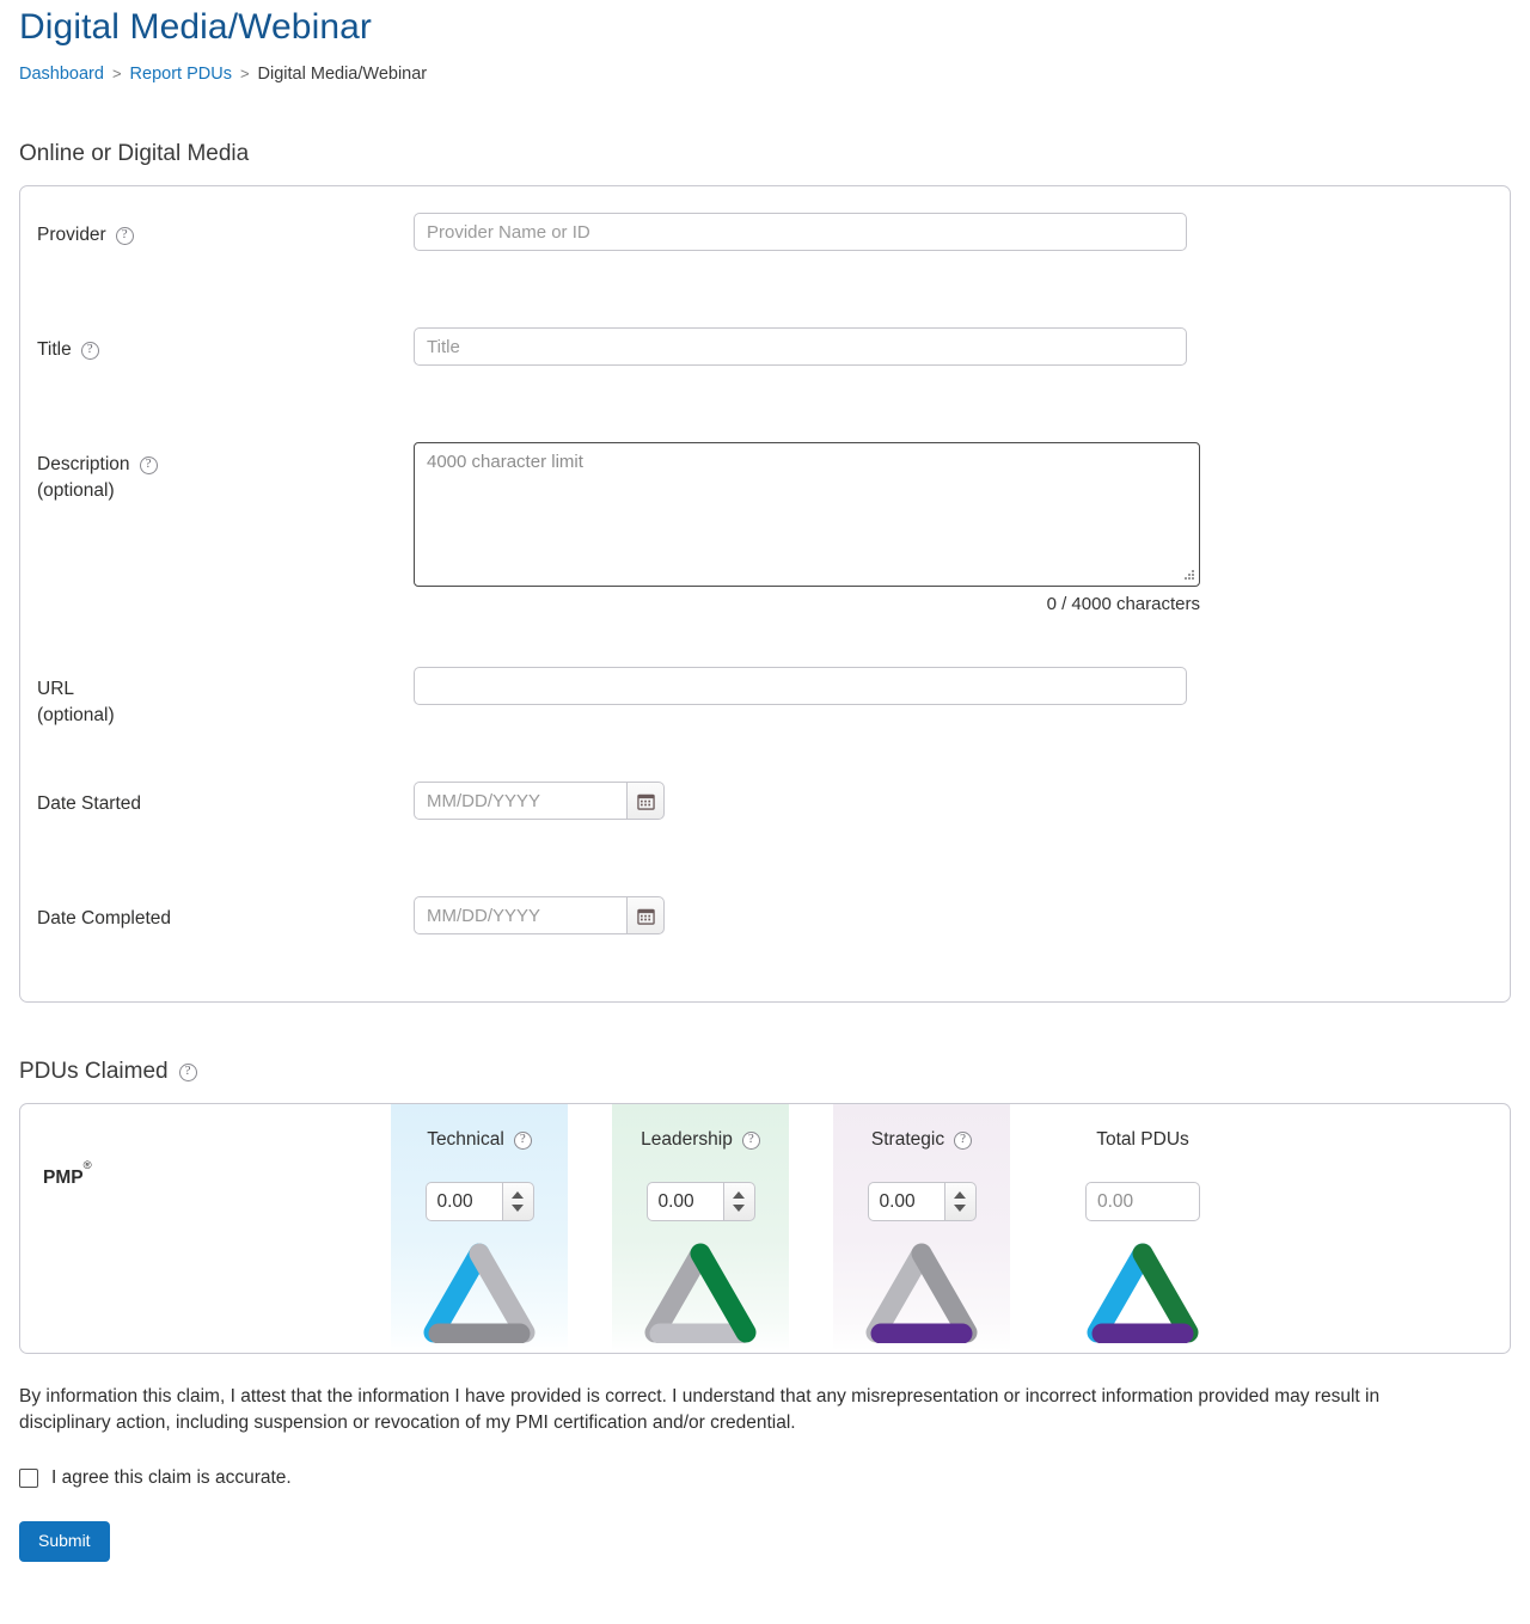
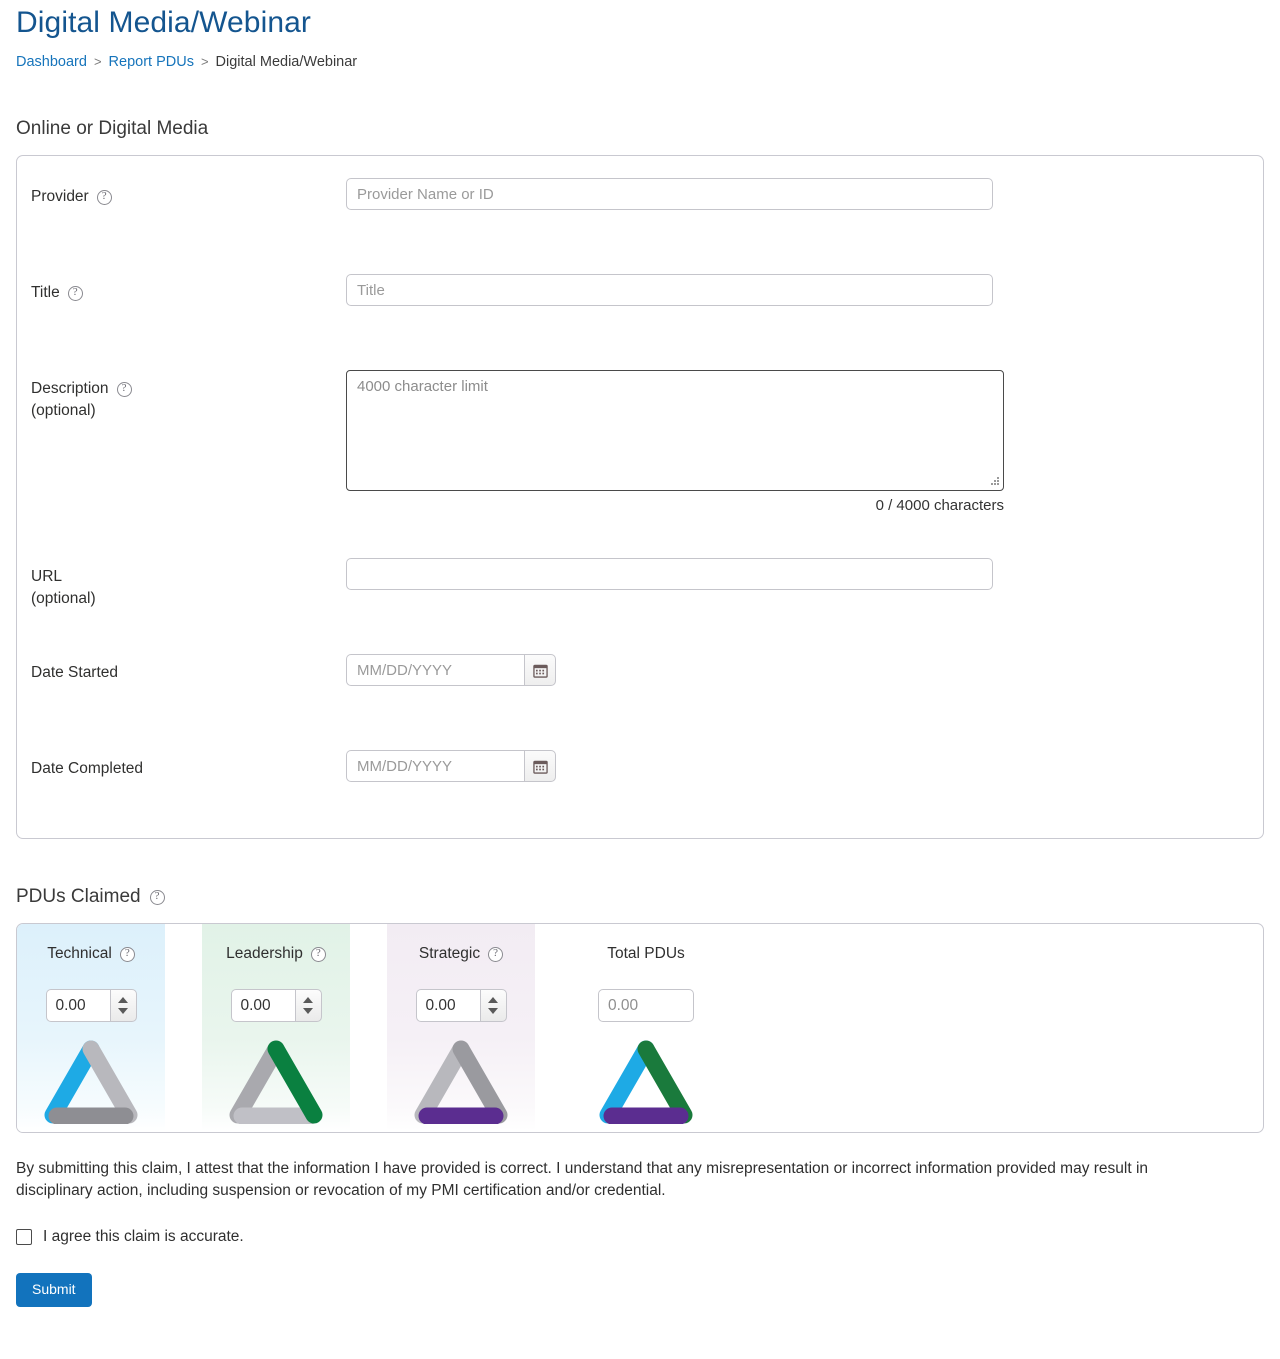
  Digital Media/Webinar
  Dashboard > Report PDUs > Digital Media/Webinar
  Online or Digital Media
  Provider
  ?
  Provider Name or ID
  Title
  ?
  Title
  Description
  ?
  (optional)
  4000 character limit
  0 / 4000 characters
  URL
  (optional)
  Date Started
  MM/DD/YYYY
  Date Completed
  MM/DD/YYYY
  PDUs Claimed
  ?
- PMP®
  Technical
  ?
  0.00
  Leadership
  ?
  0.00
  Strategic
  ?
  0.00
  Total PDUs
  0.00
- By information this claim, I attest that the information I have provided is correct. I understand that any misrepresentation or incorrect information provided may result in disciplinary action, including suspension or revocation of my PMI certification and/or credential.
+ By submitting this claim, I attest that the information I have provided is correct. I understand that any misrepresentation or incorrect information provided may result in disciplinary action, including suspension or revocation of my PMI certification and/or credential.
  I agree this claim is accurate.
  Submit
